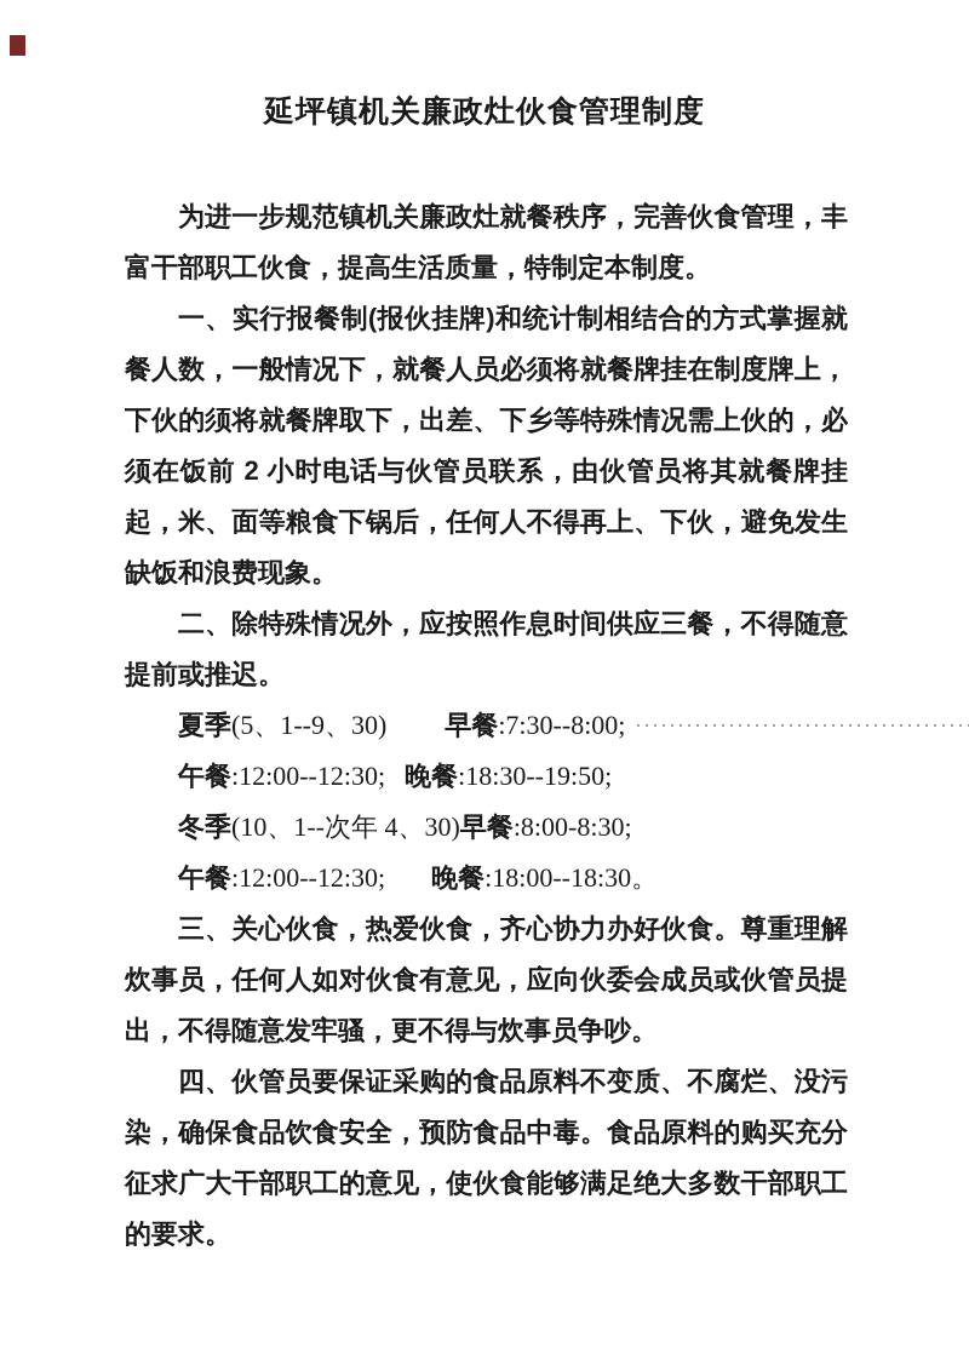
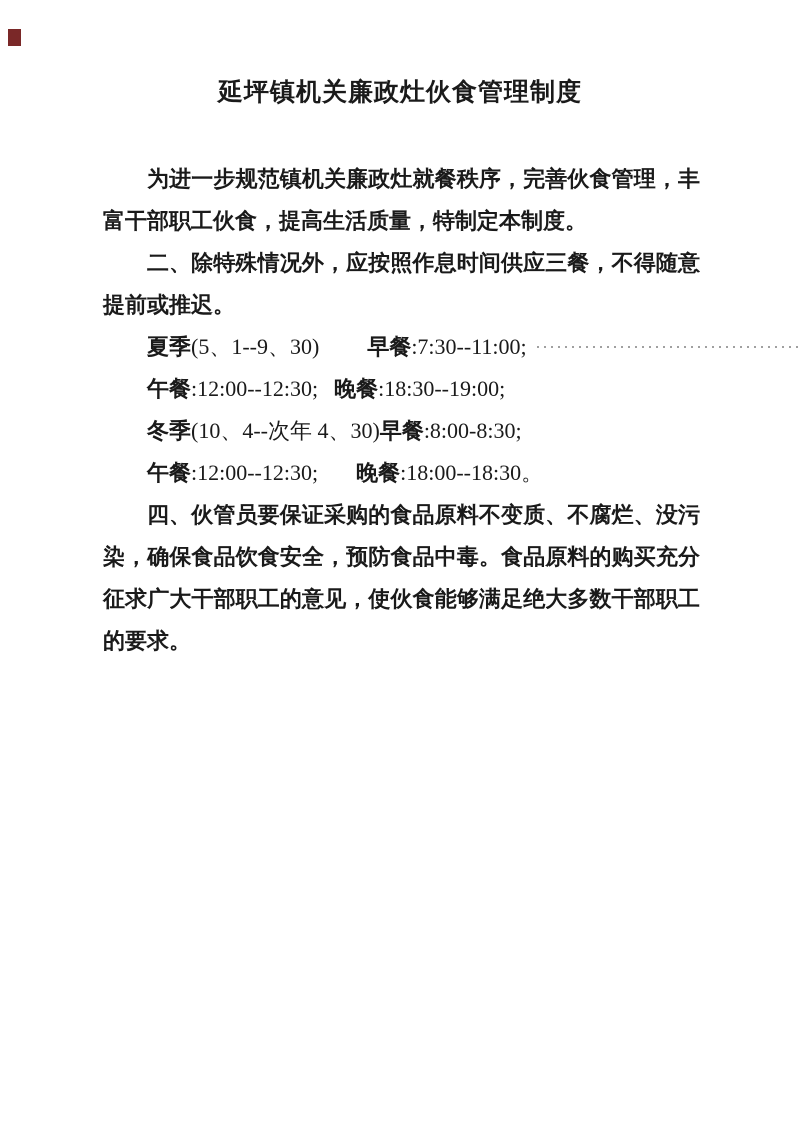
  延坪镇机关廉政灶伙食管理制度
  为进一步规范镇机关廉政灶就餐秩序，完善伙食管理，丰富干部职工伙食，提高生活质量，特制定本制度。
- 一、实行报餐制(报伙挂牌)和统计制相结合的方式掌握就餐人数，一般情况下，就餐人员必须将就餐牌挂在制度牌上，下伙的须将就餐牌取下，出差、下乡等特殊情况需上伙的，必须在饭前 2 小时电话与伙管员联系，由伙管员将其就餐牌挂起，米、面等粮食下锅后，任何人不得再上、下伙，避免发生缺饭和浪费现象。
  二、除特殊情况外，应按照作息时间供应三餐，不得随意提前或推迟。
  夏季
  (5、1--9、30)
  早餐
- :7:30--8:00;
+ :7:30--11:00;
  午餐
  :12:00--12:30;
  晚餐
- :18:30--19:50;
+ :18:30--19:00;
  冬季
- (10、1--次年 4、30)
+ (10、4--次年 4、30)
  早餐
  :8:00-8:30;
  午餐
  :12:00--12:30;
  晚餐
  :18:00--18:30。
- 三、关心伙食，热爱伙食，齐心协力办好伙食。尊重理解炊事员，任何人如对伙食有意见，应向伙委会成员或伙管员提出，不得随意发牢骚，更不得与炊事员争吵。
  四、伙管员要保证采购的食品原料不变质、不腐烂、没污染，确保食品饮食安全，预防食品中毒。食品原料的购买充分征求广大干部职工的意见，使伙食能够满足绝大多数干部职工的要求。
